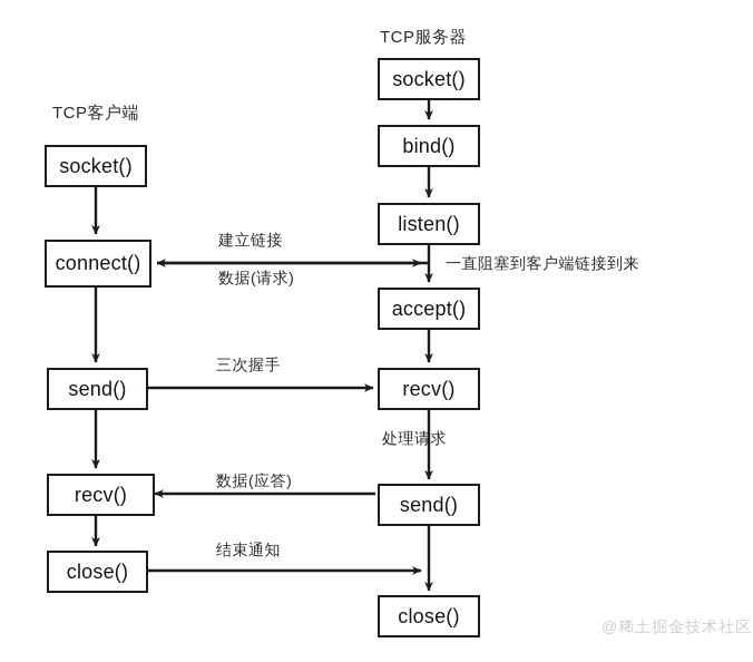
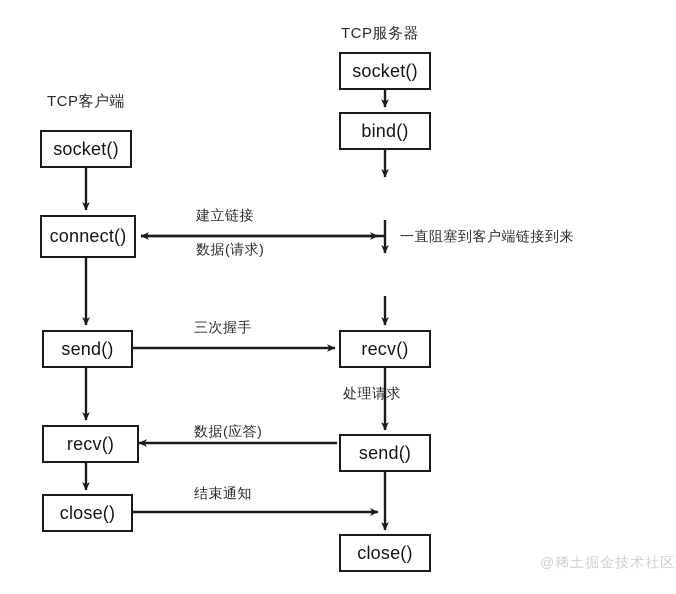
  TCP客户端
  TCP服务器
  socket()
  connect()
  send()
  recv()
  close()
  socket()
  bind()
- listen()
- accept()
  recv()
  send()
  close()
  建立链接
  数据(请求)
  一直阻塞到客户端链接到来
  三次握手
  处理请求
  数据(应答)
  结束通知
  @稀土掘金技术社区
